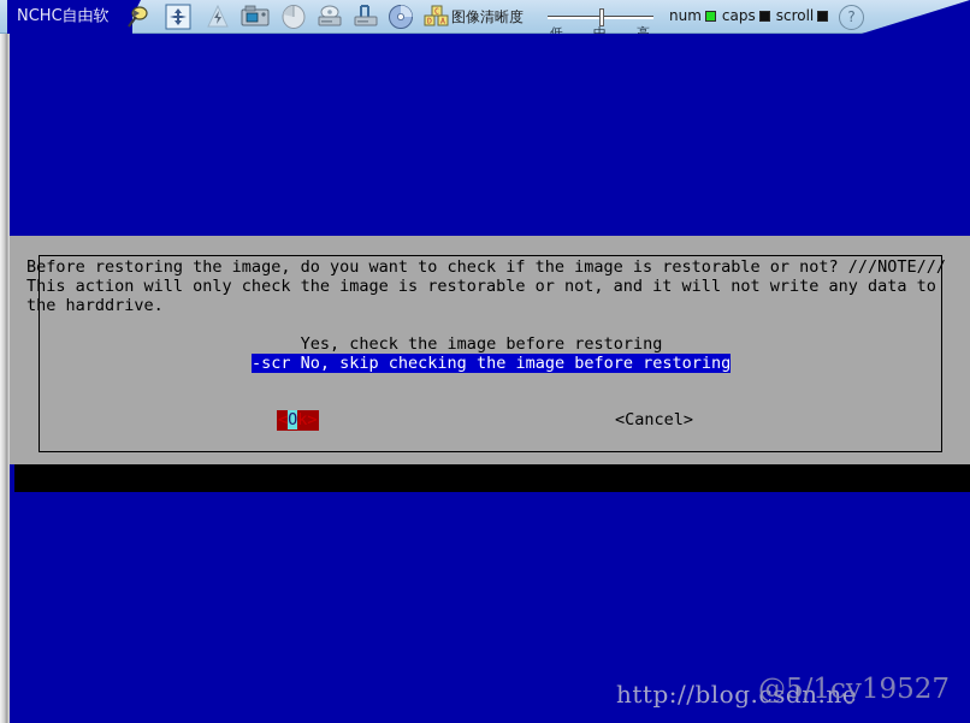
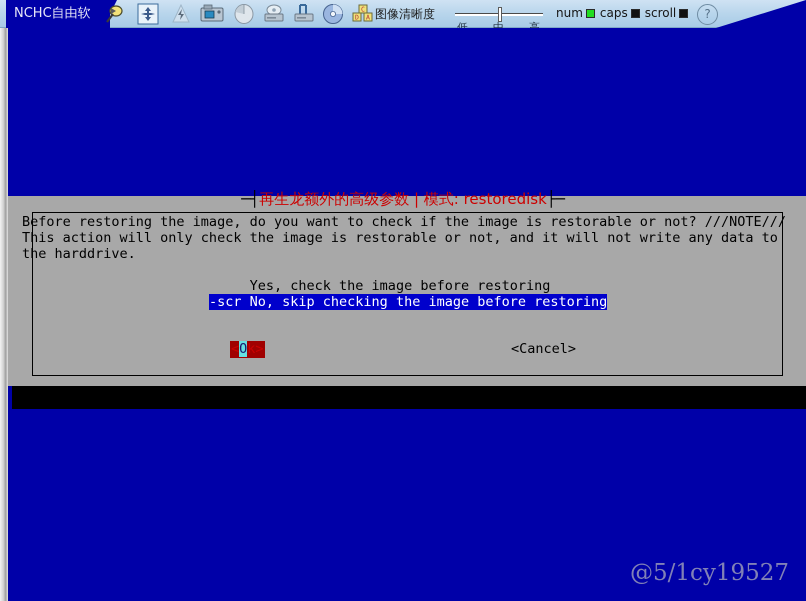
  NCHC自由软
  C
  D
  A
  图像清晰度
  num caps scroll
  ?
+ ─┤再生龙额外的高级参数 | 模式: restoredisk├─
  Before restoring the image, do you want to check if the image is restorable or not? ///NOTE/// This action will only check the image is restorable or not, and it will not write any data to the harddrive.
  Yes, check the image before restoring
  -scr No, skip checking the image before restoring
  <Ok>
  <Cancel>
- http://blog.csdn.ne
  @5/1cy19527
